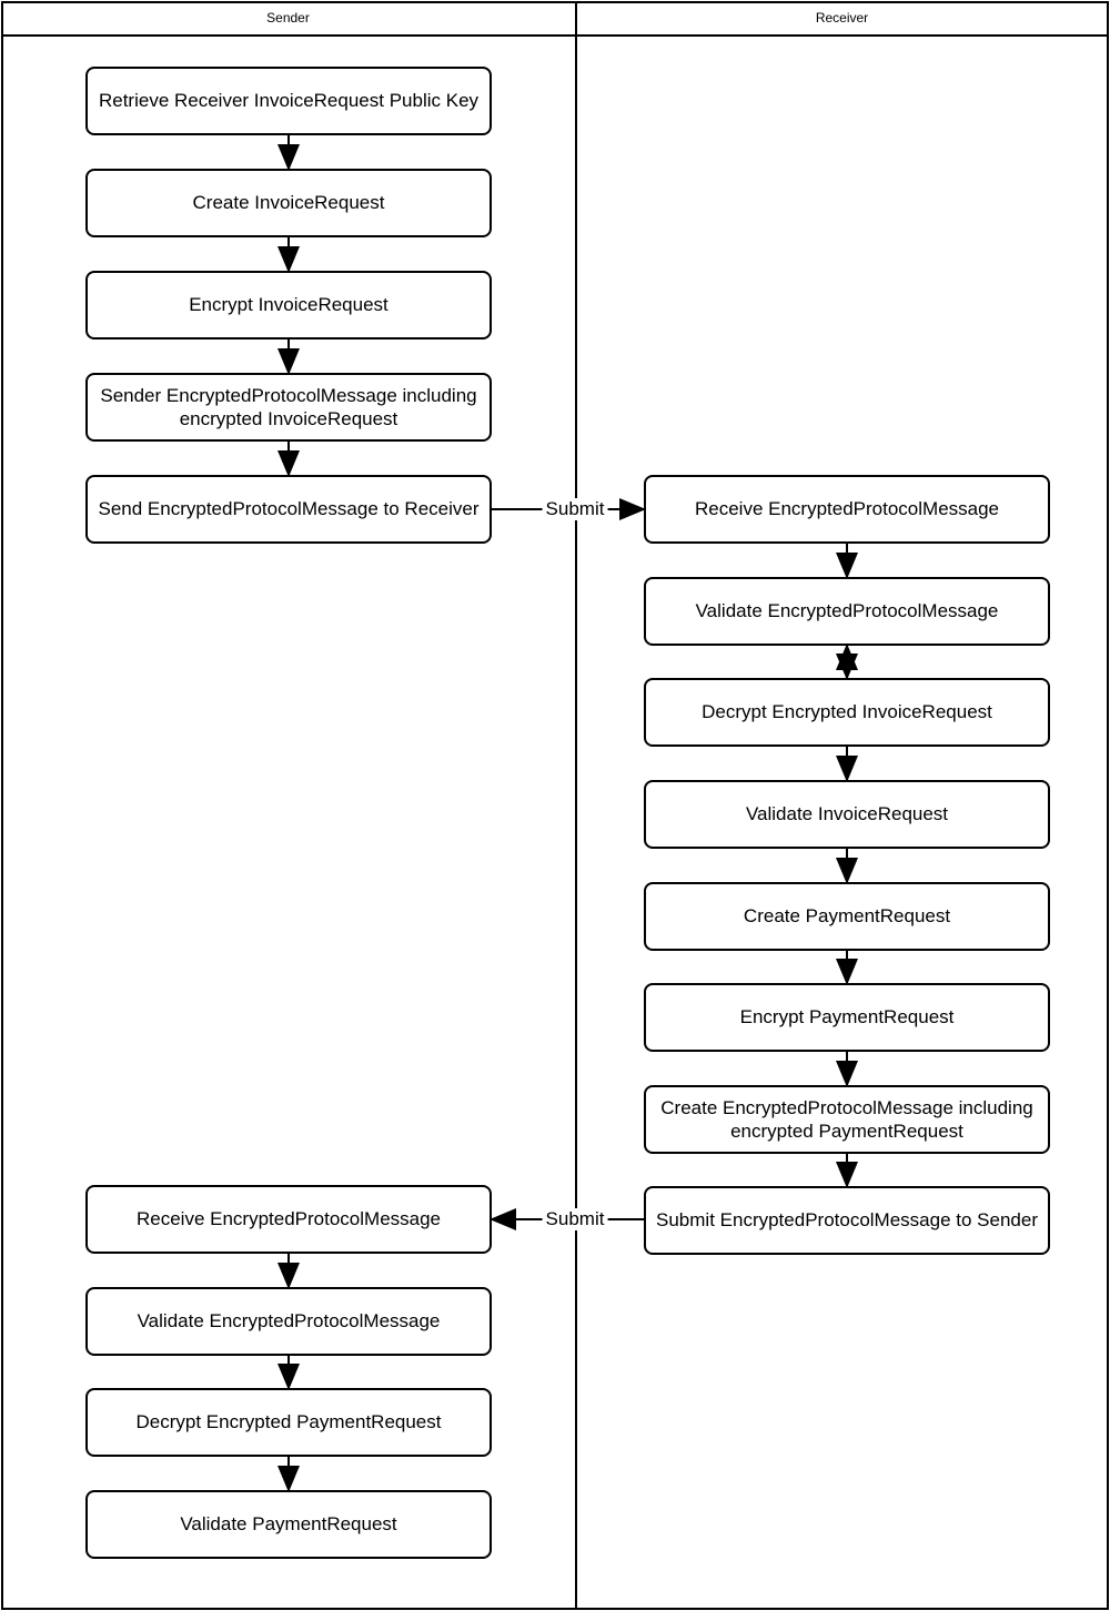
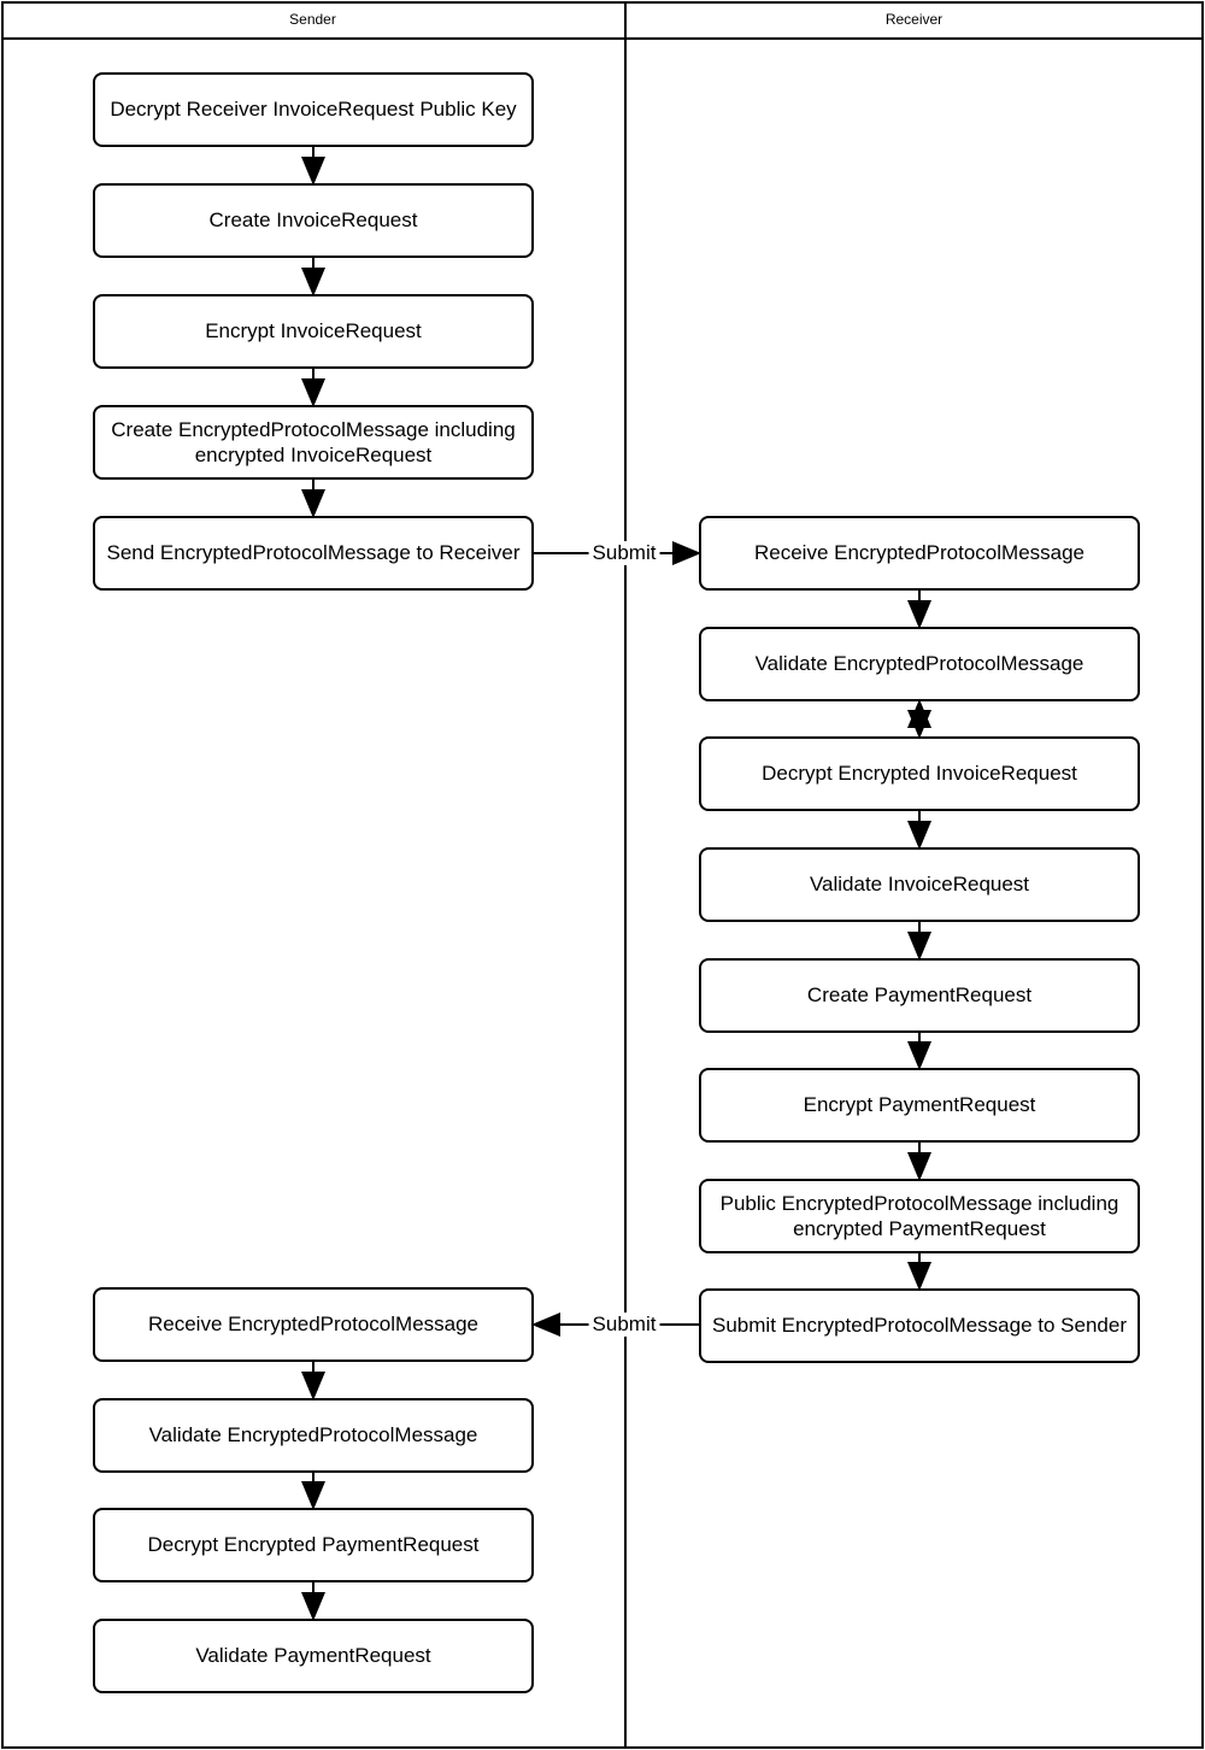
  Sender
  Receiver
- Retrieve Receiver InvoiceRequest Public Key
+ Decrypt Receiver InvoiceRequest Public Key
  Create InvoiceRequest
  Encrypt InvoiceRequest
- Sender EncryptedProtocolMessage including encrypted InvoiceRequest
+ Create EncryptedProtocolMessage including encrypted InvoiceRequest
  Send EncryptedProtocolMessage to Receiver
  Receive EncryptedProtocolMessage
  Validate EncryptedProtocolMessage
  Decrypt Encrypted InvoiceRequest
  Validate InvoiceRequest
  Create PaymentRequest
  Encrypt PaymentRequest
- Create EncryptedProtocolMessage including encrypted PaymentRequest
+ Public EncryptedProtocolMessage including encrypted PaymentRequest
  Submit EncryptedProtocolMessage to Sender
  Receive EncryptedProtocolMessage
  Validate EncryptedProtocolMessage
  Decrypt Encrypted PaymentRequest
  Validate PaymentRequest
  Submit
  Submit
